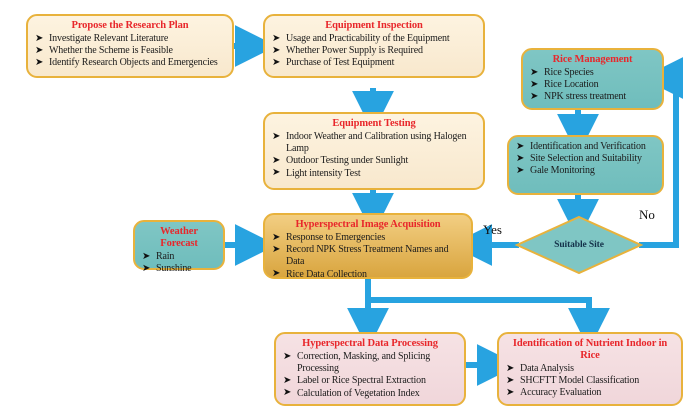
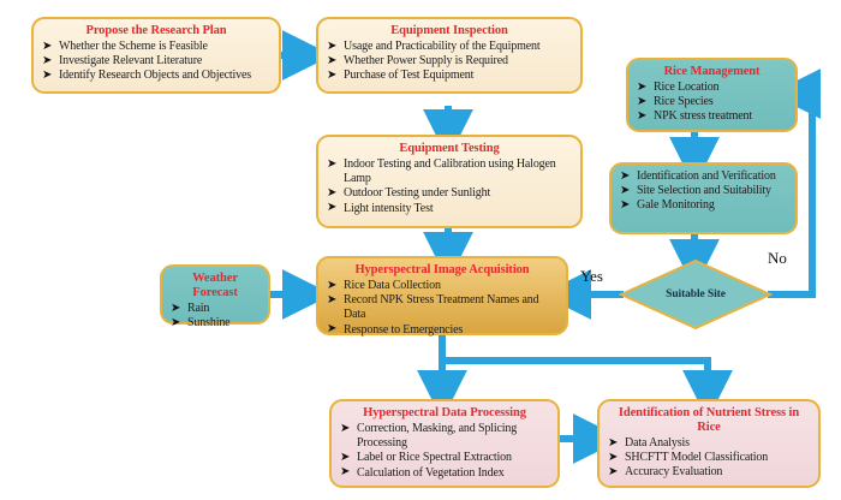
  Propose the Research Plan
  ➤
- Investigate Relevant Literature
+ Whether the Scheme is Feasible
  ➤
- Whether the Scheme is Feasible
+ Investigate Relevant Literature
  ➤
- Identify Research Objects and Emergencies
+ Identify Research Objects and Objectives
  Equipment Inspection
  ➤
  Usage and Practicability of the Equipment
  ➤
  Whether Power Supply is Required
  ➤
  Purchase of Test Equipment
  Equipment Testing
  ➤
- Indoor Weather and Calibration using Halogen Lamp
+ Indoor Testing and Calibration using Halogen Lamp
  ➤
  Outdoor Testing under Sunlight
  ➤
  Light intensity Test
  Rice Management
  ➤
- Rice Species
+ Rice Location
  ➤
- Rice Location
+ Rice Species
  ➤
  NPK stress treatment
  ➤
  Identification and Verification
  ➤
  Site Selection and Suitability
  ➤
  Gale Monitoring
  Weather Forecast
  ➤
  Rain
  ➤
  Sunshine
  Hyperspectral Image Acquisition
  ➤
- Response to Emergencies
+ Rice Data Collection
  ➤
  Record NPK Stress Treatment Names and Data
  ➤
- Rice Data Collection
+ Response to Emergencies
  Hyperspectral Data Processing
  ➤
  Correction, Masking, and Splicing Processing
  ➤
  Label or Rice Spectral Extraction
  ➤
  Calculation of Vegetation Index
- Identification of Nutrient Indoor in Rice
+ Identification of Nutrient Stress in Rice
  ➤
  Data Analysis
  ➤
  SHCFTT Model Classification
  ➤
  Accuracy Evaluation
  Suitable Site
  Yes
  No
